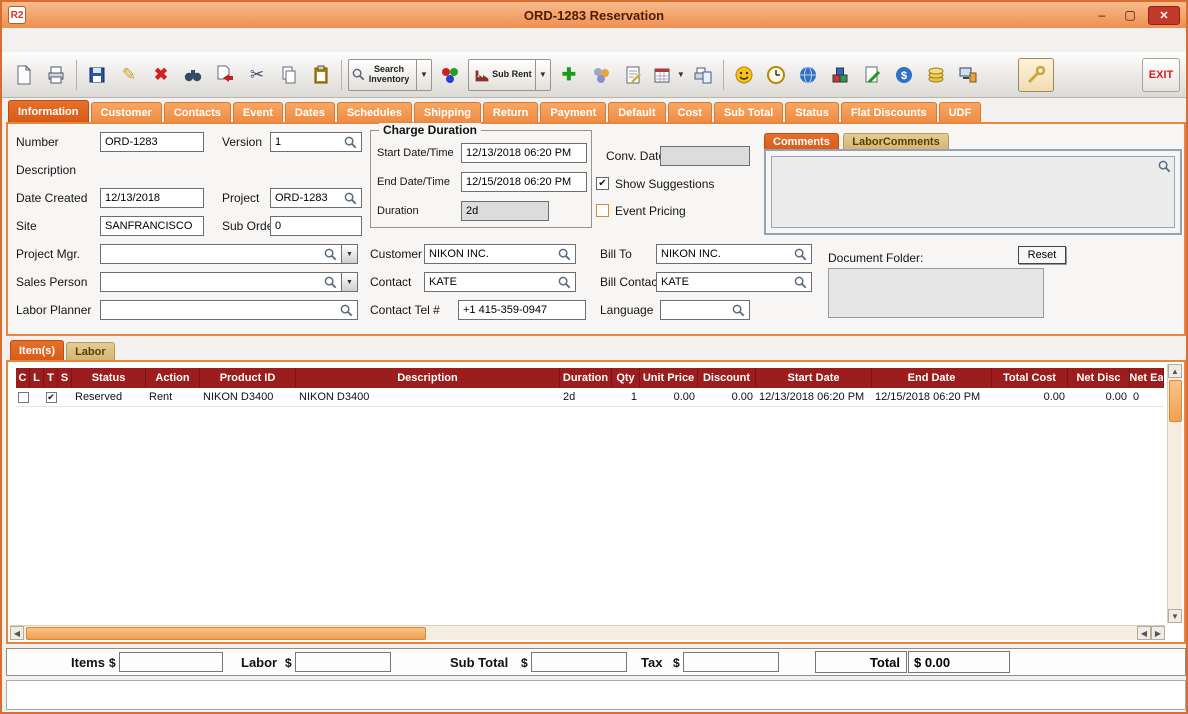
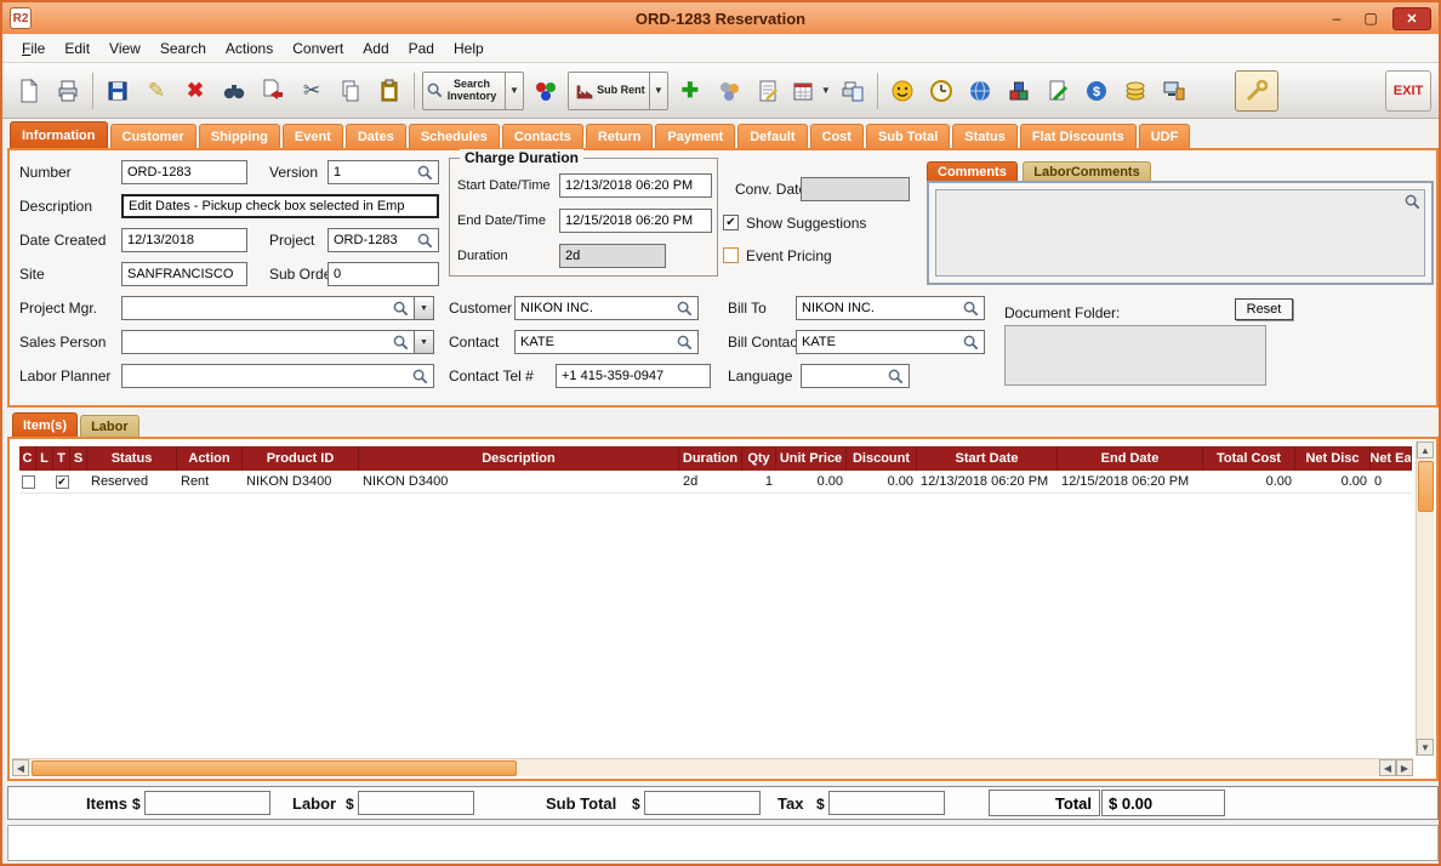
  R2
  ORD-1283 Reservation
  –
  ▢
  ✕
+ File
+ Edit
+ View
+ Search
+ Actions
+ Convert
+ Add
+ Pad
+ Help
  ✎
  ✖
  ✂
  Search Inventory
  ▼
  Sub Rent
  ▼
  ✚
  ▼
  $
  EXIT
  Information
  Customer
- Contacts
+ Shipping
  Event
  Dates
  Schedules
- Shipping
+ Contacts
  Return
  Payment
  Default
  Cost
  Sub Total
  Status
  Flat Discounts
  UDF
  Number
  ORD-1283
  Version
  1
  Description
+ Edit Dates - Pickup check box selected in Emp
  Date Created
  12/13/2018
  Project
  ORD-1283
  Site
  SANFRANCISCO
  0
  Project Mgr.
  Sales Person
  Labor Planner
  Charge Duration
  Start Date/Time
  12/13/2018 06:20 PM
  End Date/Time
  12/15/2018 06:20 PM
  Duration
  2d
  Conv. Dat
  Show Suggestions
  Event Pricing
  Customer
  NIKON INC.
  Bill To
  NIKON INC.
  Contact
  KATE
  Bill Contac
  KATE
  Contact Tel #
  +1 415-359-0947
  Language
  Comments LaborComments
  Document Folder:
  Reset
  Item(s)
  Labor
  C
  L
  T
  S
  Status
  Action
  Product ID
  Description
  Duration
  Qty
  Unit Price
  Discount
  Start Date
  End Date
  Total Cost
  Net Disc
  Net Ea
  Reserved
  Rent
  NIKON D3400
  NIKON D3400
  2d
  1
  0.00
  0.00
  12/13/2018 06:20 PM
  12/15/2018 06:20 PM
  0.00
  0.00
  0
  ▲
  ▼
  ◀
  ◀
  ▶
  Items
  $
  Labor
  $
  Sub Total
  $
  Tax
  $
  Total
  $ 0.00
